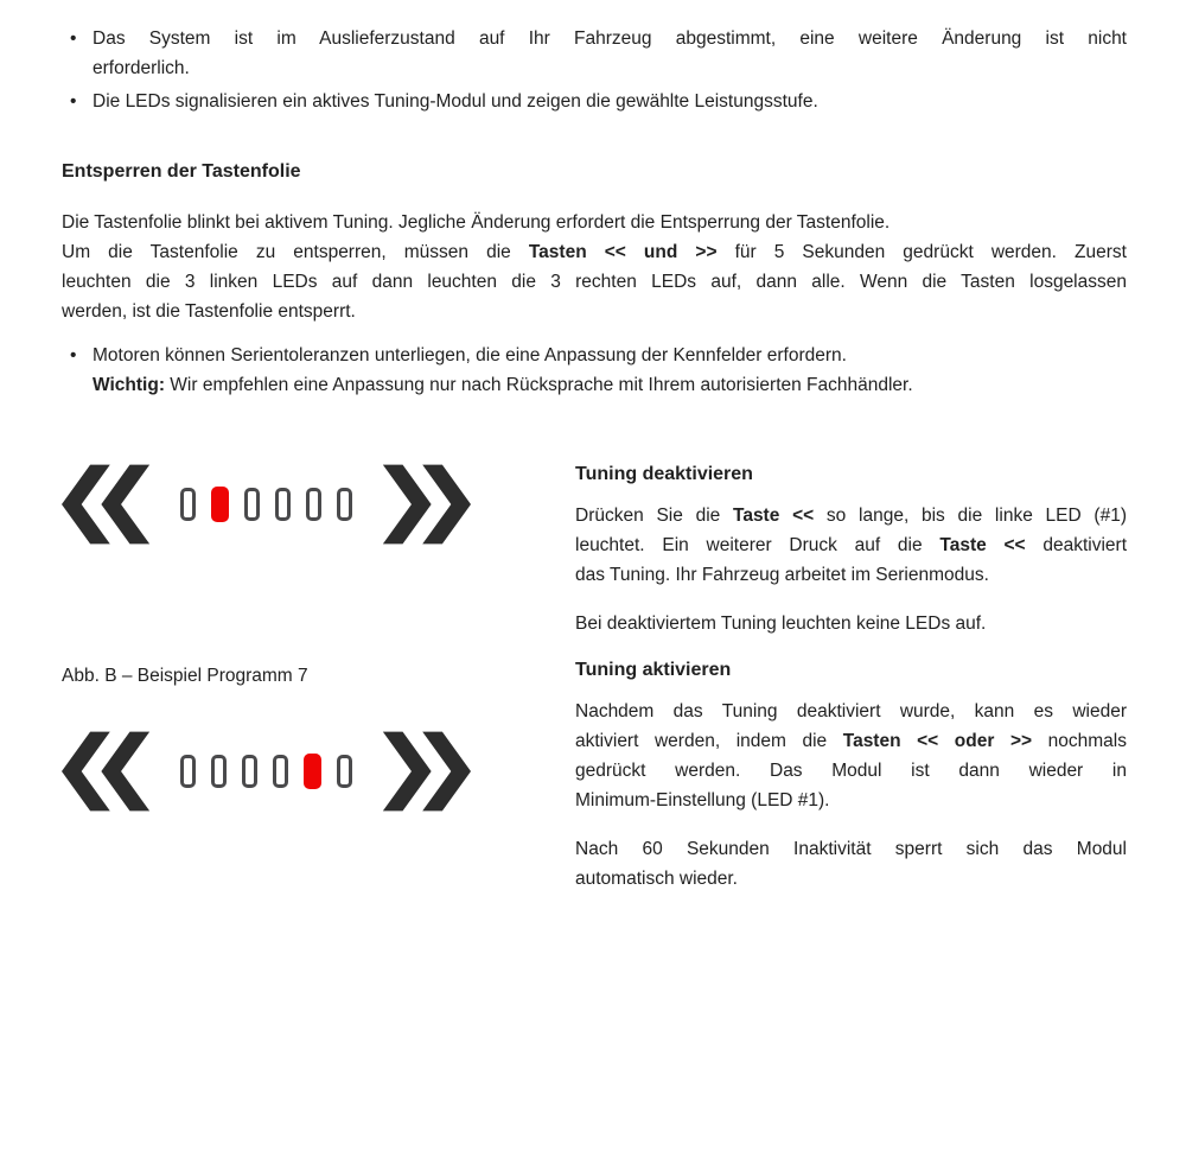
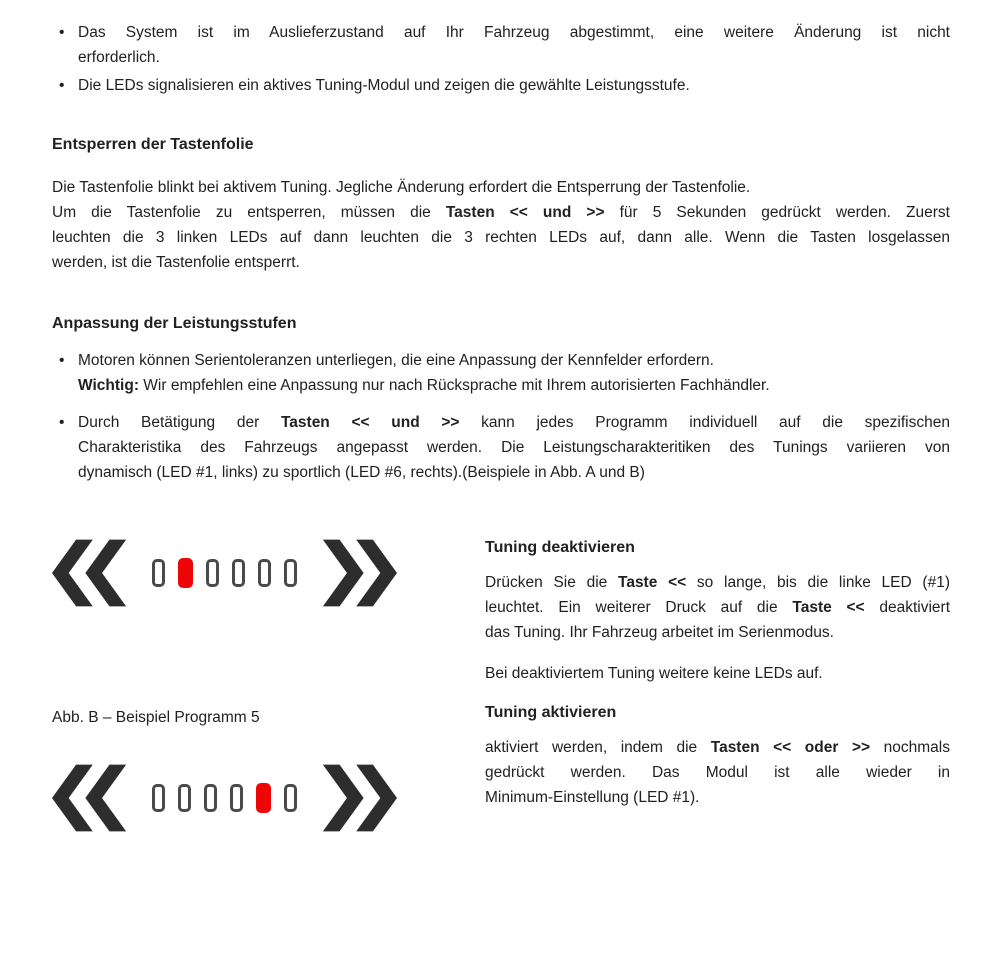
  Das System ist im Auslieferzustand auf Ihr Fahrzeug abgestimmt, eine weitere Änderung ist nicht
  erforderlich.
  Die LEDs signalisieren ein aktives Tuning-Modul und zeigen die gewählte Leistungsstufe.
  Entsperren der Tastenfolie
  Die Tastenfolie blinkt bei aktivem Tuning. Jegliche Änderung erfordert die Entsperrung der Tastenfolie.
  Um die Tastenfolie zu entsperren, müssen die Tasten << und >> für 5 Sekunden gedrückt werden. Zuerst
  leuchten die 3 linken LEDs auf dann leuchten die 3 rechten LEDs auf, dann alle. Wenn die Tasten losgelassen
  werden, ist die Tastenfolie entsperrt.
+ Anpassung der Leistungsstufen
  Motoren können Serientoleranzen unterliegen, die eine Anpassung der Kennfelder erfordern.
  Wichtig: Wir empfehlen eine Anpassung nur nach Rücksprache mit Ihrem autorisierten Fachhändler.
+ Durch Betätigung der Tasten << und >> kann jedes Programm individuell auf die spezifischen
+ Charakteristika des Fahrzeugs angepasst werden. Die Leistungscharakteritiken des Tunings variieren von
+ dynamisch (LED #1, links) zu sportlich (LED #6, rechts).(Beispiele in Abb. A und B)
- Abb. B – Beispiel Programm 7
+ Abb. B – Beispiel Programm 5
  Tuning deaktivieren
  Drücken Sie die Taste << so lange, bis die linke LED (#1)
  leuchtet. Ein weiterer Druck auf die Taste << deaktiviert
  das Tuning. Ihr Fahrzeug arbeitet im Serienmodus.
- Bei deaktiviertem Tuning leuchten keine LEDs auf.
+ Bei deaktiviertem Tuning weitere keine LEDs auf.
  Tuning aktivieren
- Nachdem das Tuning deaktiviert wurde, kann es wieder
  aktiviert werden, indem die Tasten << oder >> nochmals
- gedrückt werden. Das Modul ist dann wieder in
+ gedrückt werden. Das Modul ist alle wieder in
  Minimum-Einstellung (LED #1).
- Nach 60 Sekunden Inaktivität sperrt sich das Modul
- automatisch wieder.
